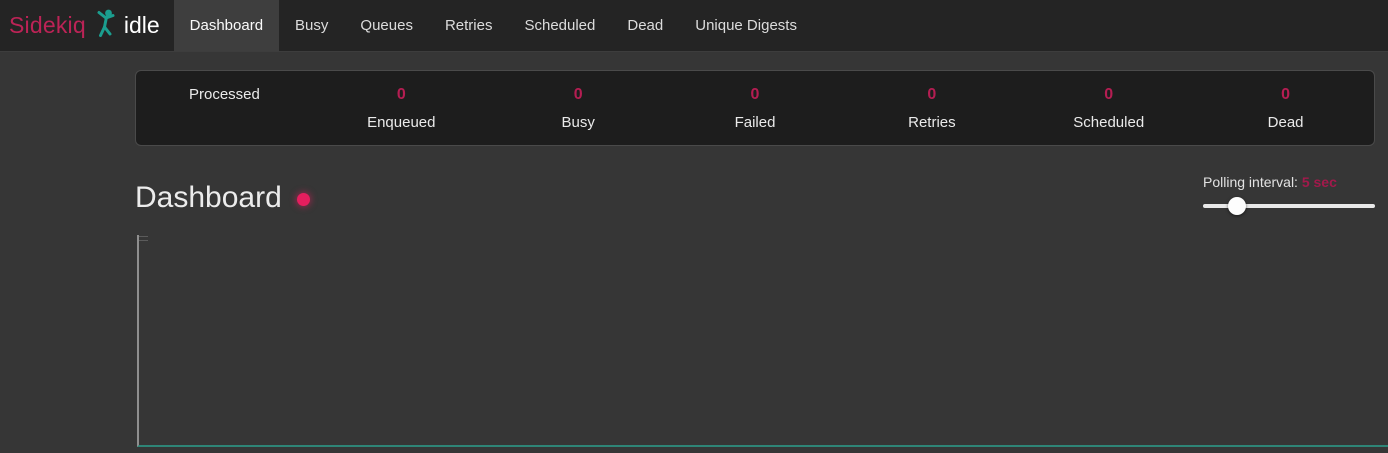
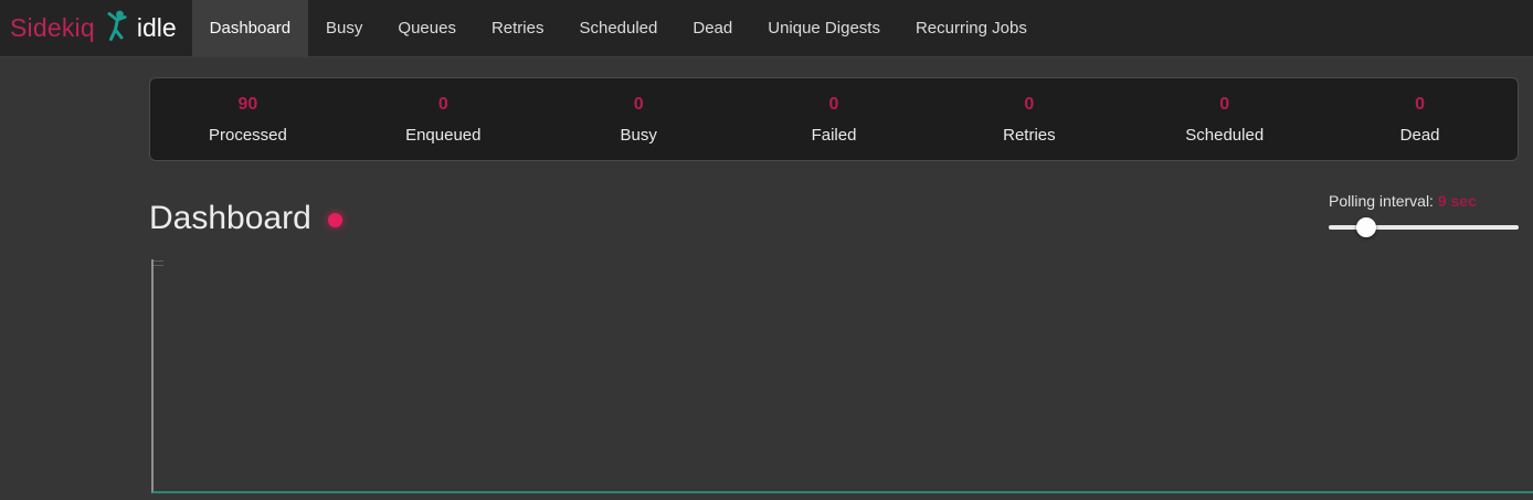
  Sidekiq
  idle
  Dashboard
  Busy
  Queues
  Retries
  Scheduled
  Dead
  Unique Digests
+ Recurring Jobs
+ 90
  Processed
  0
  Enqueued
  0
  Busy
  0
  Failed
  0
  Retries
  0
  Scheduled
  0
  Dead
  Dashboard
- Polling interval: 5 sec
+ Polling interval: 9 sec
